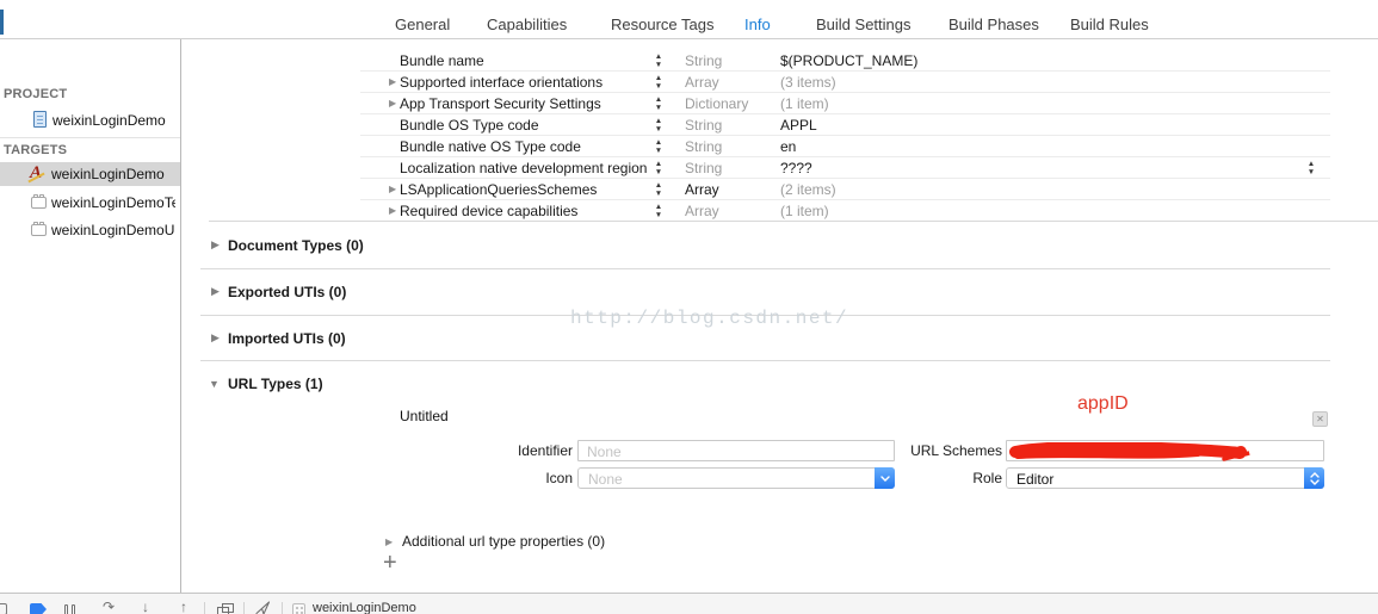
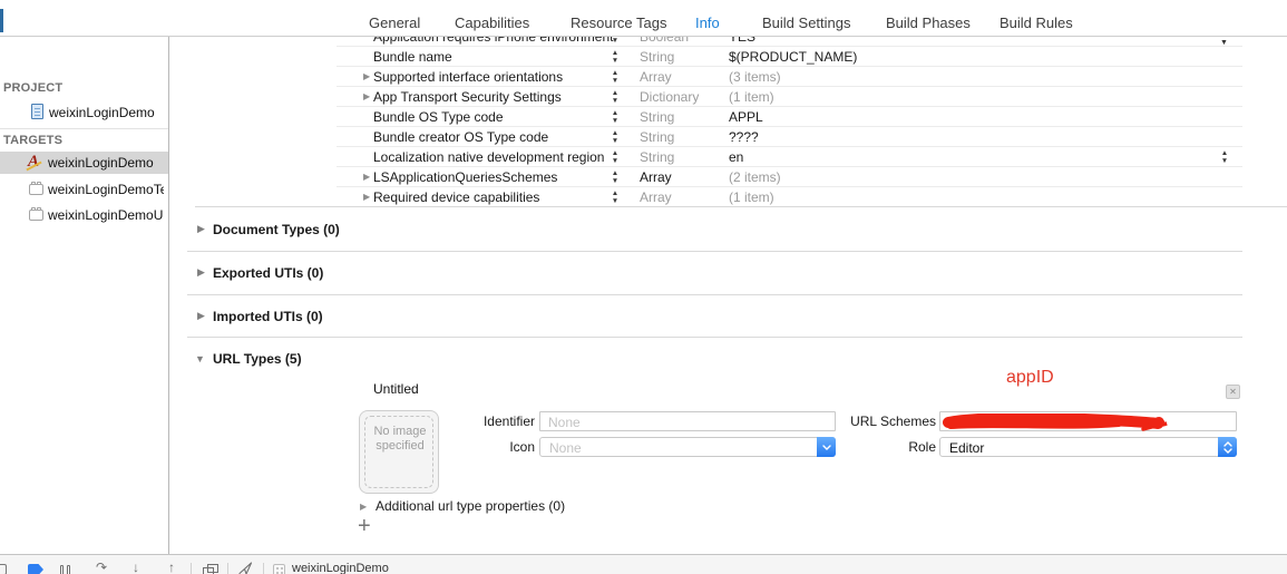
  General
  Capabilities
  Resource Tags
  Info
  Build Settings
  Build Phases
  Build Rules
  PROJECT
  weixinLoginDemo
  TARGETS
  A
  weixinLoginDemo
  weixinLoginDemoT
  weixinLoginDemoU
+ Application requires iPhone environment
+ Boolean
+ YES
  Bundle name
  String
  $(PRODUCT_NAME)
  ▶
  Supported interface orientations
  Array
  (3 items)
  ▶
  App Transport Security Settings
  Dictionary
  (1 item)
  Bundle OS Type code
  String
  APPL
- Bundle native OS Type code
+ Bundle creator OS Type code
  String
- en
+ ????
  Localization native development region
  String
- ????
+ en
  ▶
  LSApplicationQueriesSchemes
  Array
  (2 items)
  ▶
  Required device capabilities
  Array
  (1 item)
  ▶
  Document Types (0)
  ▶
  Exported UTIs (0)
  ▶
  Imported UTIs (0)
  ▼
- URL Types (1)
+ URL Types (5)
- http://blog.csdn.net/
  Untitled
+ No image specified
  Identifier
  None
  Icon
  None
  appID
  ✕
  URL Schemes
  Role
  Editor
  ▶
  Additional url type properties (0)
  +
  ↷
  ↓
  ↑
  weixinLoginDemo
